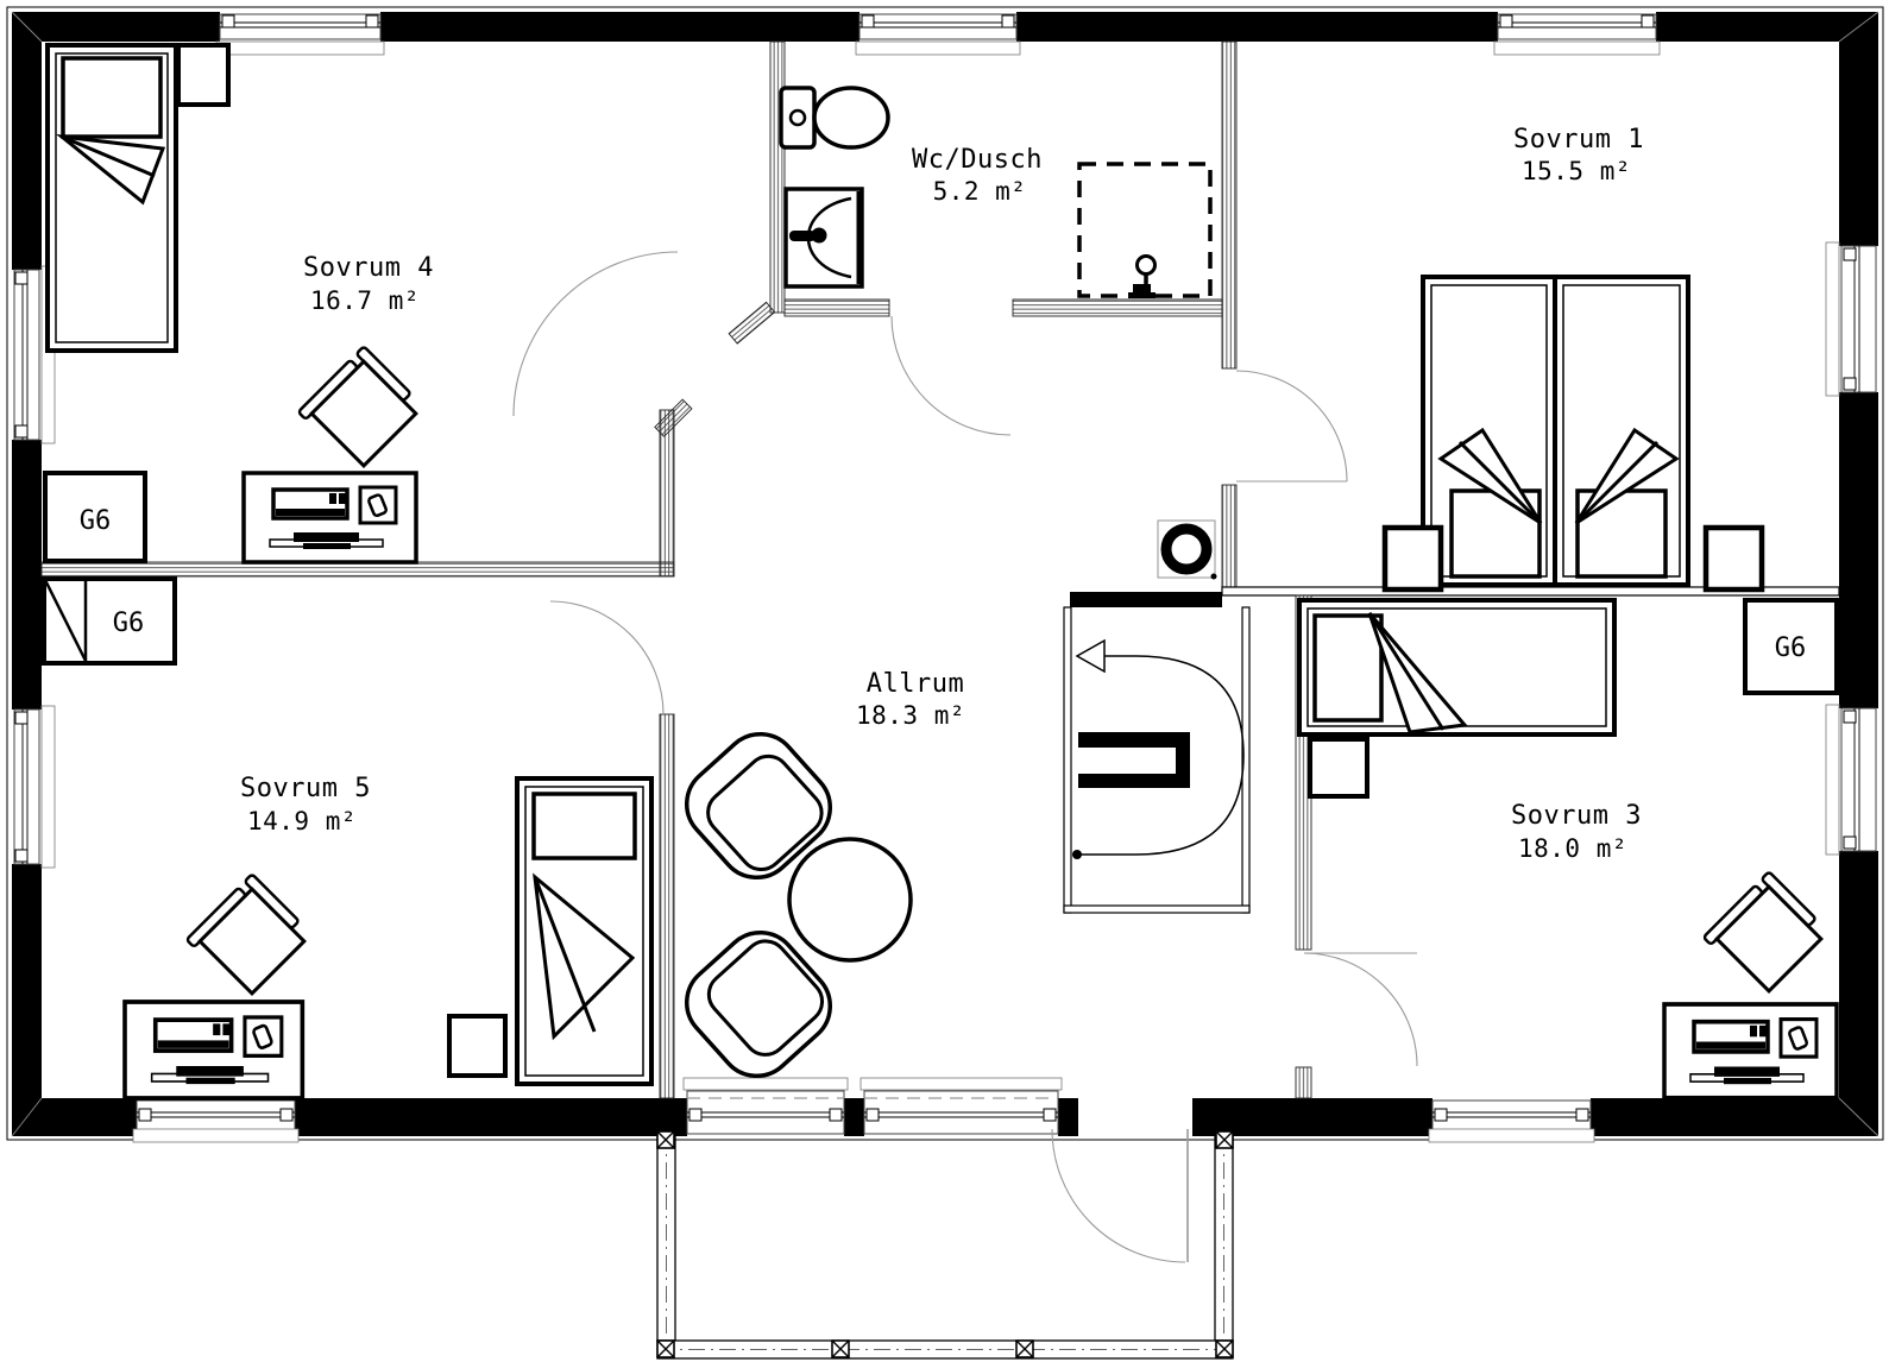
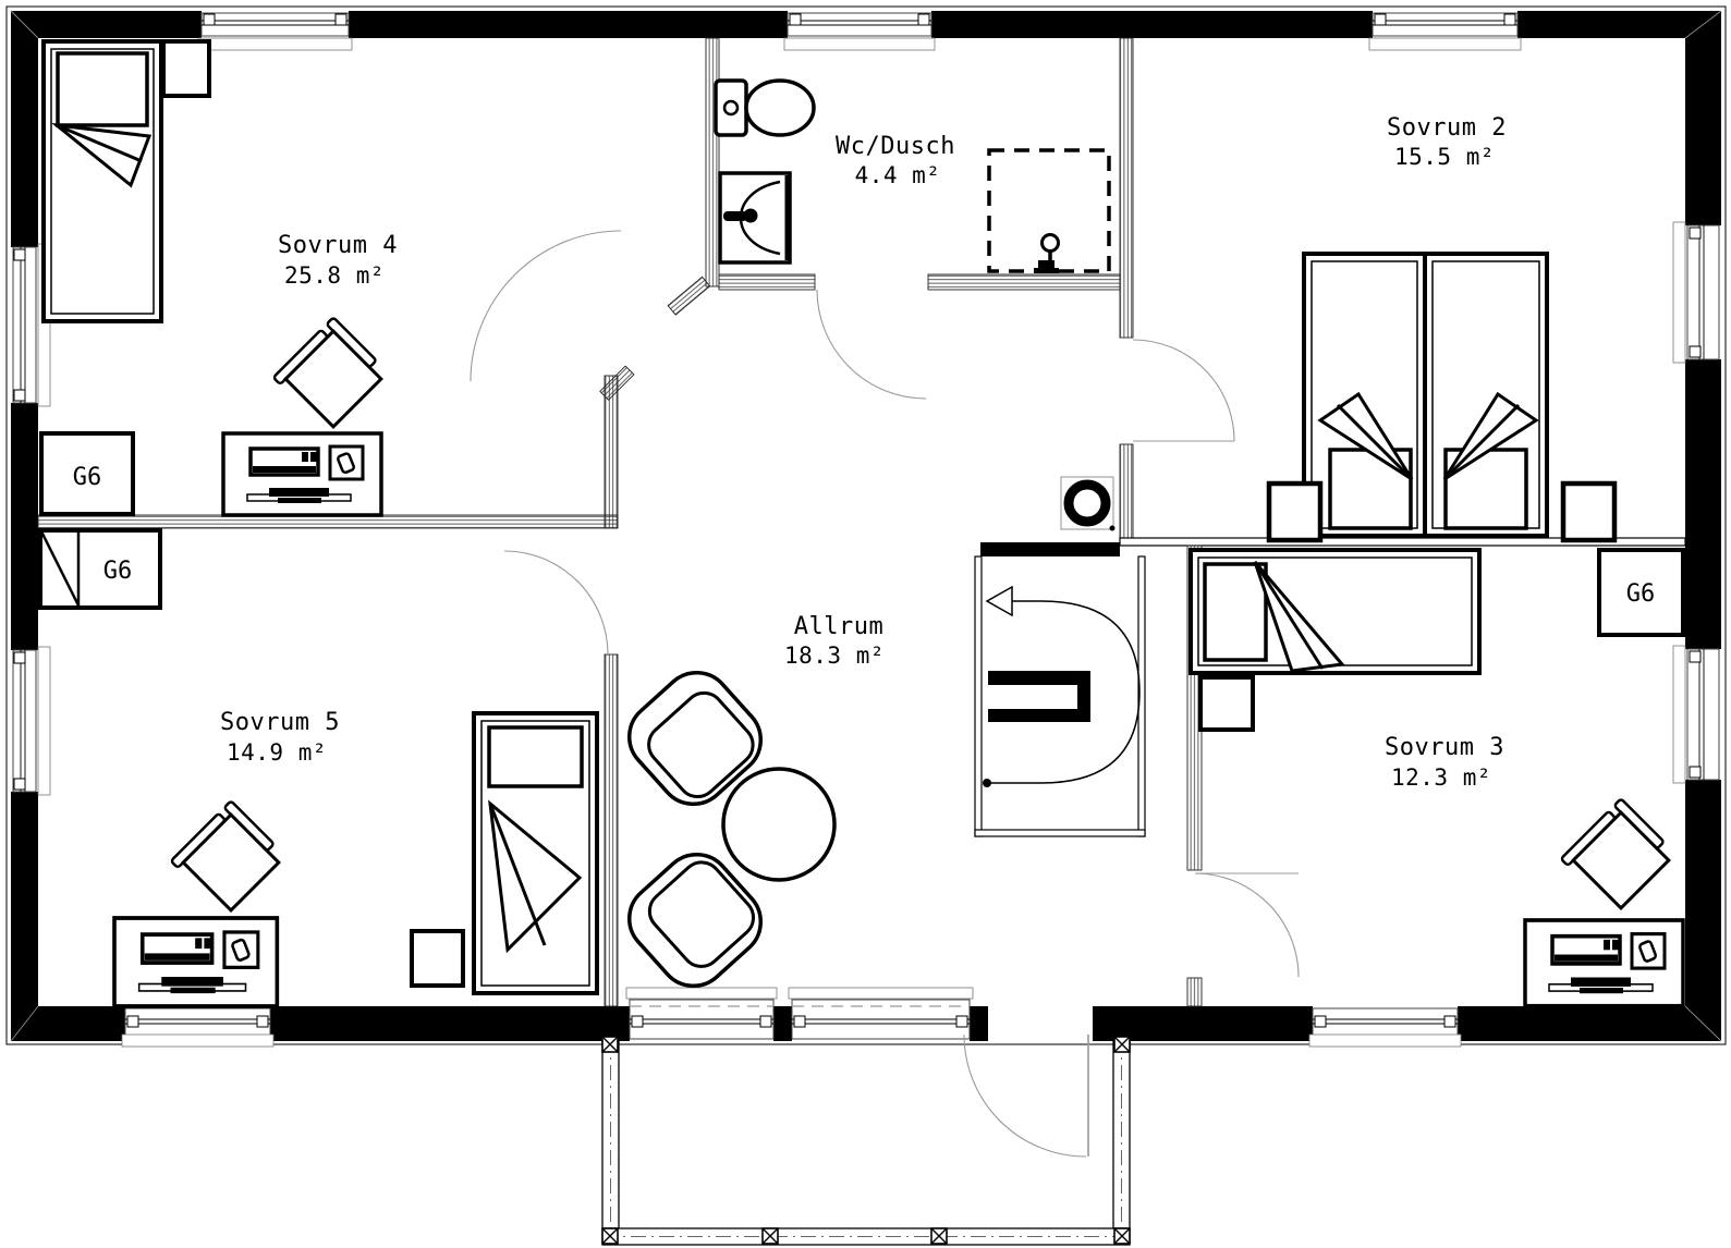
  G6
  G6
  G6
  Sovrum 4
- 16.7 m²
+ 25.8 m²
  Wc/Dusch
- 5.2 m²
+ 4.4 m²
- Sovrum 1
+ Sovrum 2
  15.5 m²
  Sovrum 5
  14.9 m²
  Allrum
  18.3 m²
  Sovrum 3
- 18.0 m²
+ 12.3 m²
